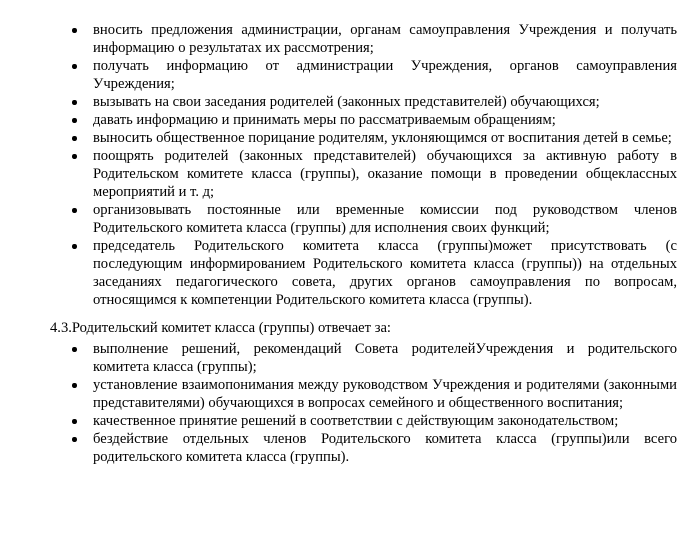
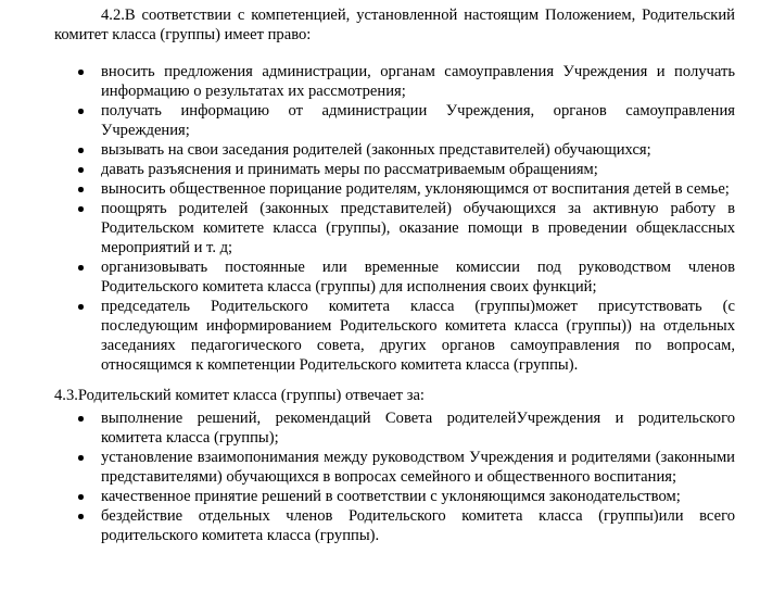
+ 4.2.В соответствии с компетенцией, установленной настоящим Положением, Родительский комитет класса (группы) имеет право:
  вносить предложения администрации, органам самоуправления Учреждения и получать информацию о результатах их рассмотрения;
  получать информацию от администрации Учреждения, органов самоуправления Учреждения;
  вызывать на свои заседания родителей (законных представителей) обучающихся;
- давать информацию и принимать меры по рассматриваемым обращениям;
+ давать разъяснения и принимать меры по рассматриваемым обращениям;
  выносить общественное порицание родителям, уклоняющимся от воспитания детей в семье;
  поощрять родителей (законных представителей) обучающихся за активную работу в Родительском комитете класса (группы), оказание помощи в проведении общеклассных мероприятий и т. д;
  организовывать постоянные или временные комиссии под руководством членов Родительского комитета класса (группы) для исполнения своих функций;
  председатель Родительского комитета класса (группы)может присутствовать (с последующим информированием Родительского комитета класса (группы)) на отдельных заседаниях педагогического совета, других органов самоуправления по вопросам, относящимся к компетенции Родительского комитета класса (группы).
  4.3.Родительский комитет класса (группы) отвечает за:
  выполнение решений, рекомендаций Совета родителейУчреждения и родительского комитета класса (группы);
  установление взаимопонимания между руководством Учреждения и родителями (законными представителями) обучающихся в вопросах семейного и общественного воспитания;
- качественное принятие решений в соответствии с действующим законодательством;
+ качественное принятие решений в соответствии с уклоняющимся законодательством;
  бездействие отдельных членов Родительского комитета класса (группы)или всего родительского комитета класса (группы).
